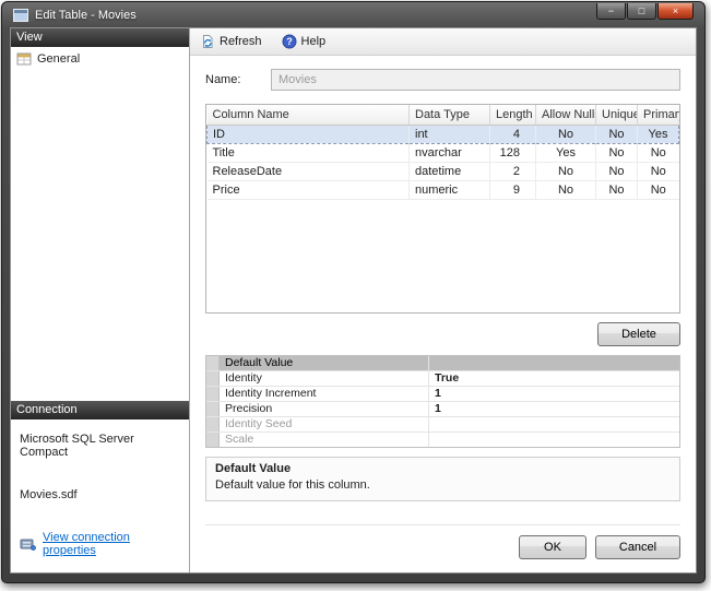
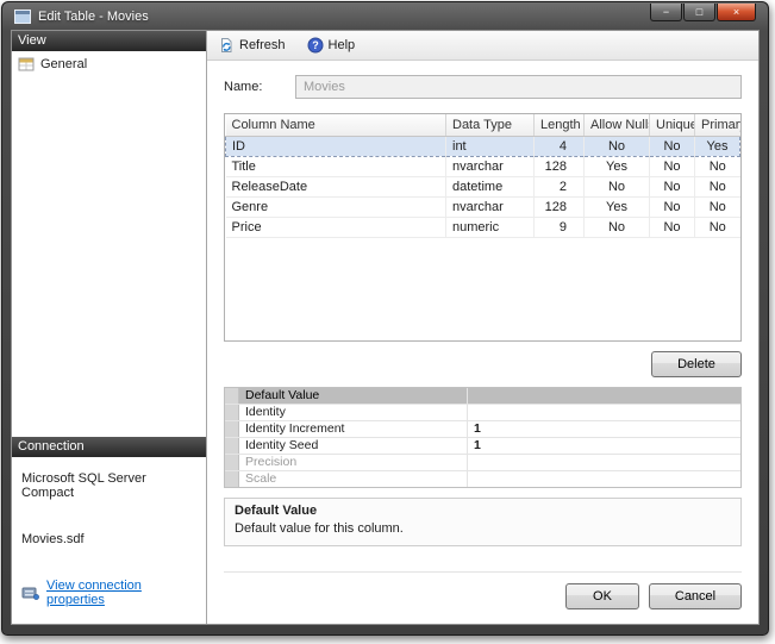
  Edit Table - Movies
  −
  □
  ×
  View
  General
  Connection
  Microsoft SQL Server Compact
  Movies.sdf
  View connection properties
  Refresh
  ?
  Help
  Name:
  Movies
  Column Name	Data Type	Length	Allow Null	Unique	Primar
  ID	int	4	No	No	Yes
  Title	nvarchar	128	Yes	No	No
  ReleaseDate	datetime	2	No	No	No
+ Genre	nvarchar	128	Yes	No	No
  Price	numeric	9	No	No	No
  Delete
  Default Value
  Identity
- True
  Identity Increment
  1
- Precision
+ Identity Seed
  1
- Identity Seed
+ Precision
  Scale
  Default Value
  Default value for this column.
  OK
  Cancel
